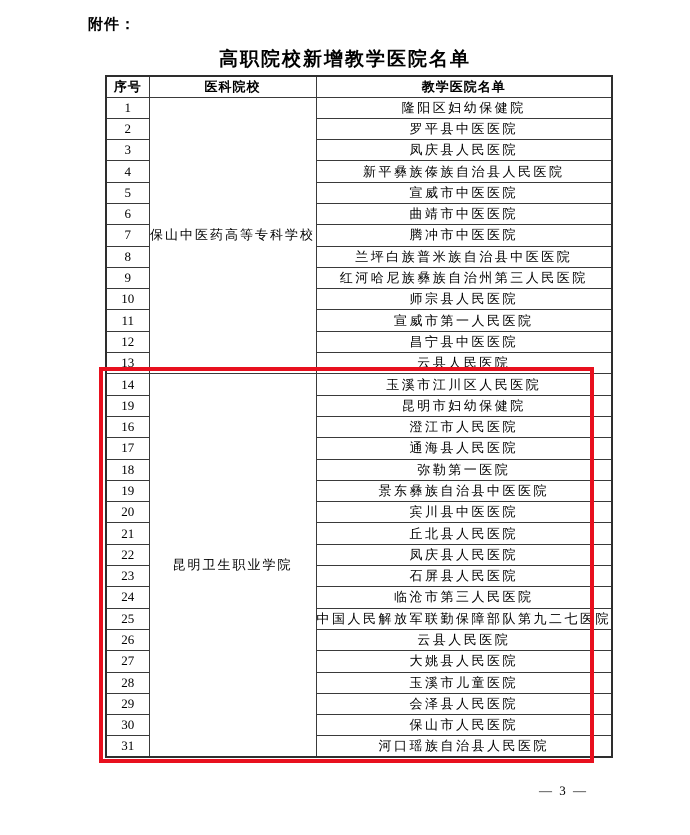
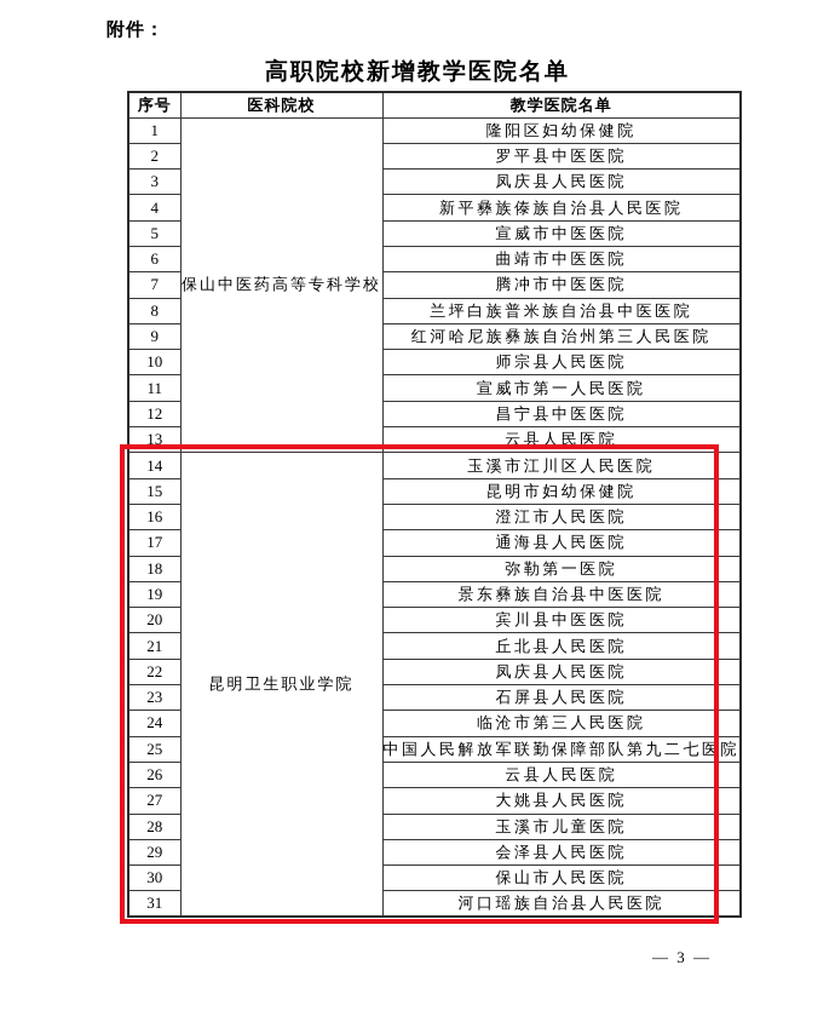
  附件：
  高职院校新增教学医院名单
  序号	医科院校	教学医院名单
  1	保山中医药高等专科学校	隆阳区妇幼保健院
  2	罗平县中医医院
  3	凤庆县人民医院
  4	新平彝族傣族自治县人民医院
  5	宣威市中医医院
  6	曲靖市中医医院
  7	腾冲市中医医院
  8	兰坪白族普米族自治县中医医院
  9	红河哈尼族彝族自治州第三人民医院
  10	师宗县人民医院
  11	宣威市第一人民医院
  12	昌宁县中医医院
  13	云县人民医院
  14	昆明卫生职业学院	玉溪市江川区人民医院
- 19	昆明市妇幼保健院
+ 15	昆明市妇幼保健院
  16	澄江市人民医院
  17	通海县人民医院
  18	弥勒第一医院
  19	景东彝族自治县中医医院
  20	宾川县中医医院
  21	丘北县人民医院
  22	凤庆县人民医院
  23	石屏县人民医院
  24	临沧市第三人民医院
  25	中国人民解放军联勤保障部队第九二七医院
  26	云县人民医院
  27	大姚县人民医院
  28	玉溪市儿童医院
  29	会泽县人民医院
  30	保山市人民医院
  31	河口瑶族自治县人民医院
  — 3 —
